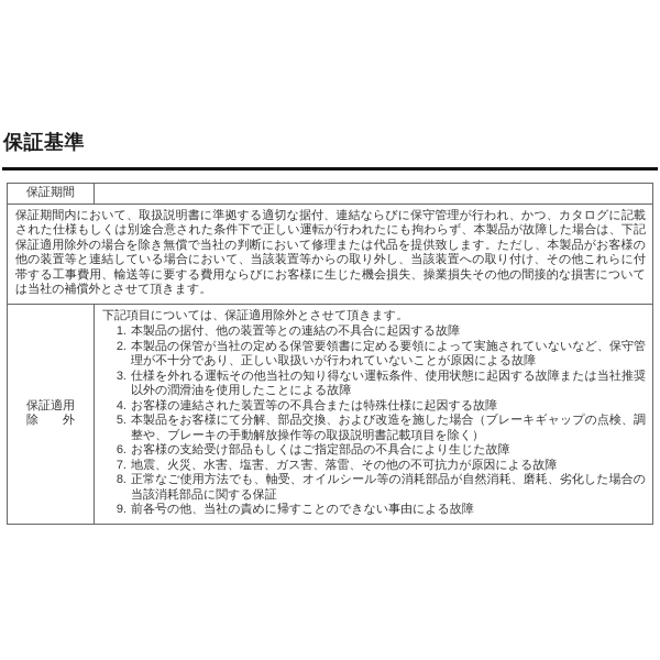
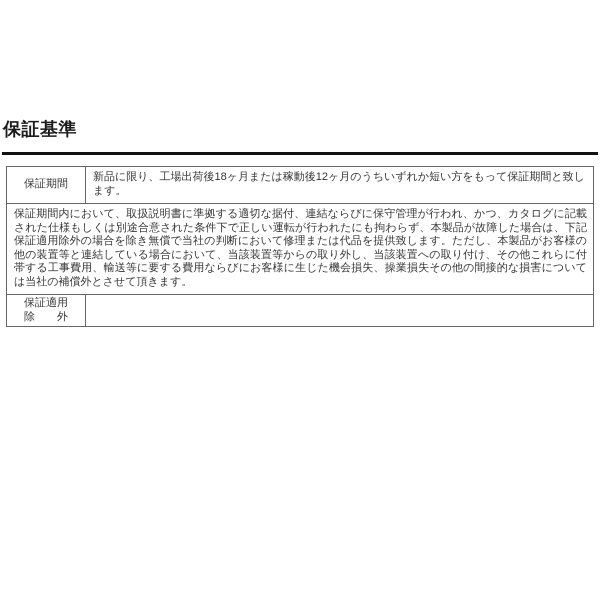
  保証基準
  保証期間
+ 新品に限り、工場出荷後18ヶ月または稼動後12ヶ月のうちいずれか短い方をもって保証期間と致します。
  保証期間内において、取扱説明書に準拠する適切な据付、連結ならびに保守管理が行われ、かつ、カタログに記載された仕様もしくは別途合意された条件下で正しい運転が行われたにも拘わらず、本製品が故障した場合は、下記保証適用除外の場合を除き無償で当社の判断において修理または代品を提供致します。ただし、本製品がお客様の他の装置等と連結している場合において、当該装置等からの取り外し、当該装置への取り付け、その他これらに付帯する工事費用、輸送等に要する費用ならびにお客様に生じた機会損失、操業損失その他の間接的な損害については当社の補償外とさせて頂きます。
  保証適用
  除 外
- 下記項目については、保証適用除外とさせて頂きます。
- 1.
- 本製品の据付、他の装置等との連結の不具合に起因する故障
- 2.
- 本製品の保管が当社の定める保管要領書に定める要領によって実施されていないなど、保守管理が不十分であり、正しい取扱いが行われていないことが原因による故障
- 3.
- 仕様を外れる運転その他当社の知り得ない運転条件、使用状態に起因する故障または当社推奨以外の潤滑油を使用したことによる故障
- 4.
- お客様の連結された装置等の不具合または特殊仕様に起因する故障
- 5.
- 本製品をお客様にて分解、部品交換、および改造を施した場合（ブレーキギャップの点検、調整や、ブレーキの手動解放操作等の取扱説明書記載項目を除く）
- 6.
- お客様の支給受け部品もしくはご指定部品の不具合により生じた故障
- 7.
- 地震、火災、水害、塩害、ガス害、落雷、その他の不可抗力が原因による故障
- 8.
- 正常なご使用方法でも、軸受、オイルシール等の消耗部品が自然消耗、磨耗、劣化した場合の当該消耗部品に関する保証
- 9.
- 前各号の他、当社の責めに帰すことのできない事由による故障
